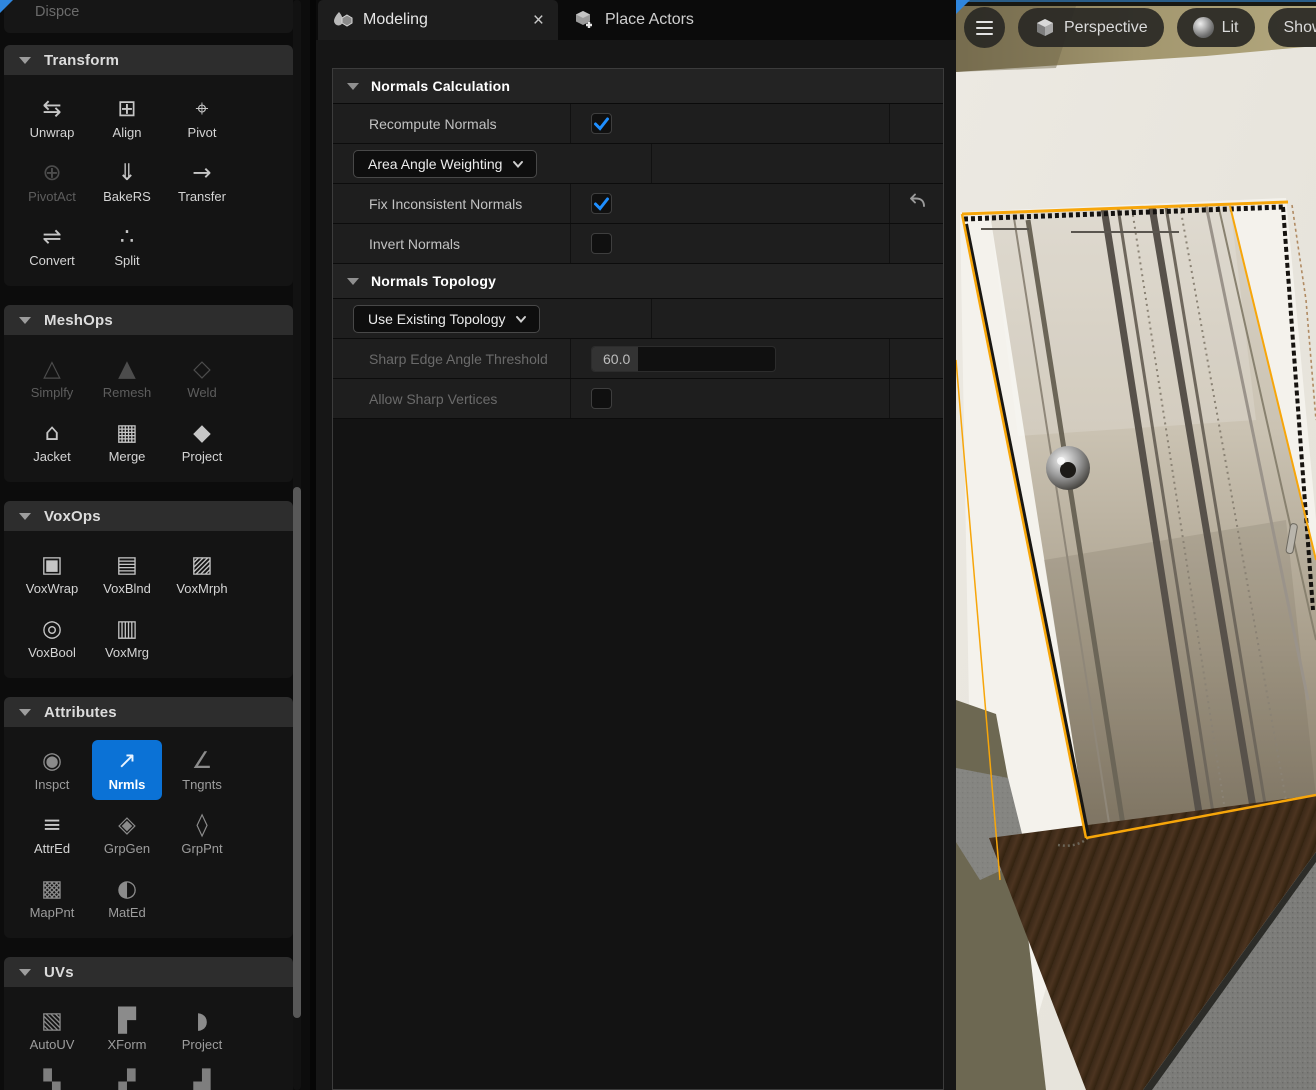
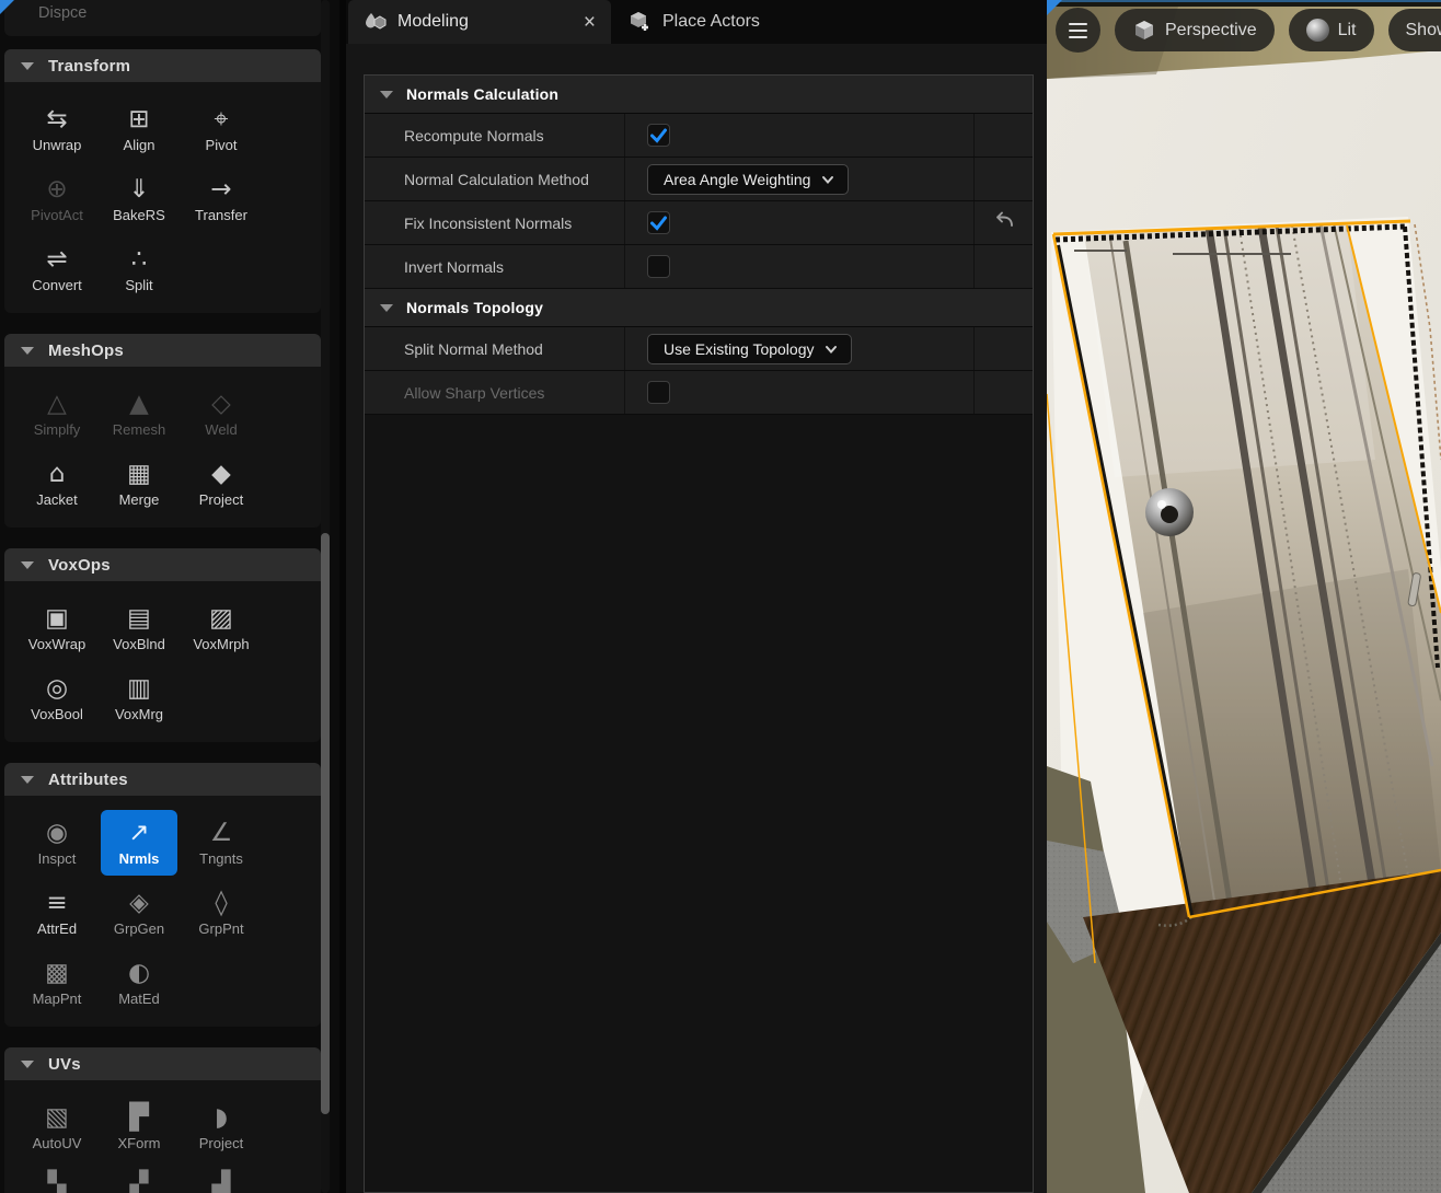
  Dispce
  Transform
  ⇆
  Unwrap
  ⊞
  Align
  ⌖
  Pivot
  ⊕
  PivotAct
  ⇓
  BakeRS
  →
  Transfer
  ⇌
  Convert
  ∴
  Split
  MeshOps
  △
  Simplfy
  ▲
  Remesh
  ◇
  Weld
  ⌂
  Jacket
  ▦
  Merge
  ◆
  Project
  VoxOps
  ▣
  VoxWrap
  ▤
  VoxBlnd
  ▨
  VoxMrph
  ◎
  VoxBool
  ▥
  VoxMrg
  Attributes
  ◉
  Inspct
  ↗
  Nrmls
  ∠
  Tngnts
  ≡
  AttrEd
  ◈
  GrpGen
  ◊
  GrpPnt
  ▩
  MapPnt
  ◐
  MatEd
  UVs
  ▧
  AutoUV
  ▛
  XForm
  ◗
  Project
  ▚
  ▞
  ▟
  Modeling
  ×
  Place Actors
  Normals Calculation
  Recompute Normals
+ Normal Calculation Method
  Area Angle Weighting
  Fix Inconsistent Normals
  Invert Normals
  Normals Topology
+ Split Normal Method
  Use Existing Topology
- Sharp Edge Angle Threshold
- 60.0
  Allow Sharp Vertices
  Perspective
  Lit
  Sho
